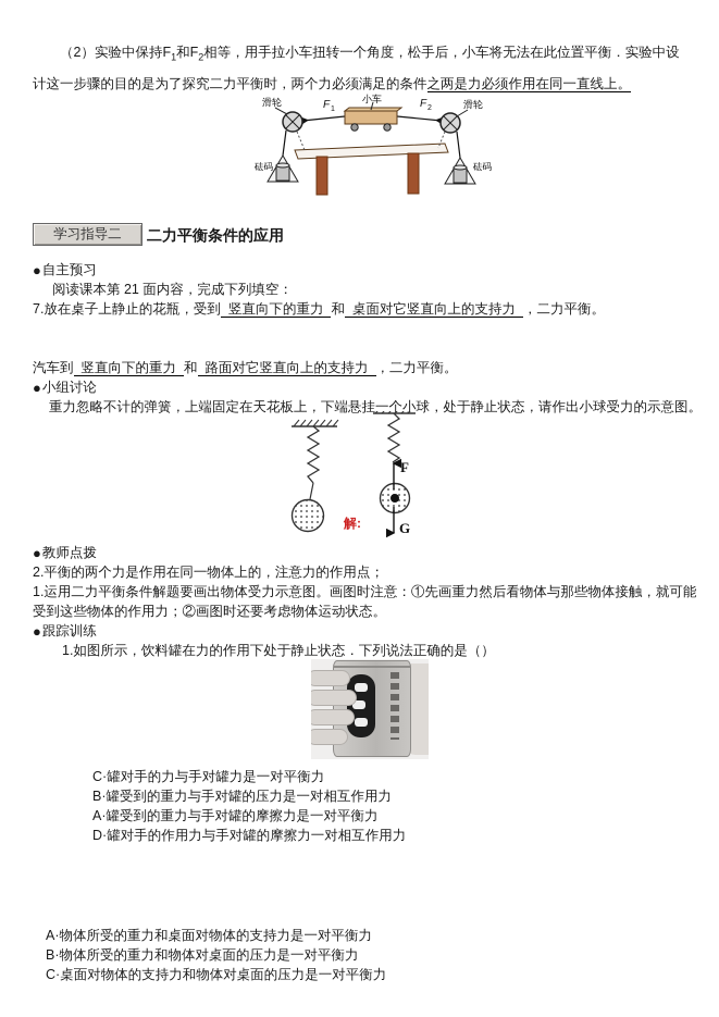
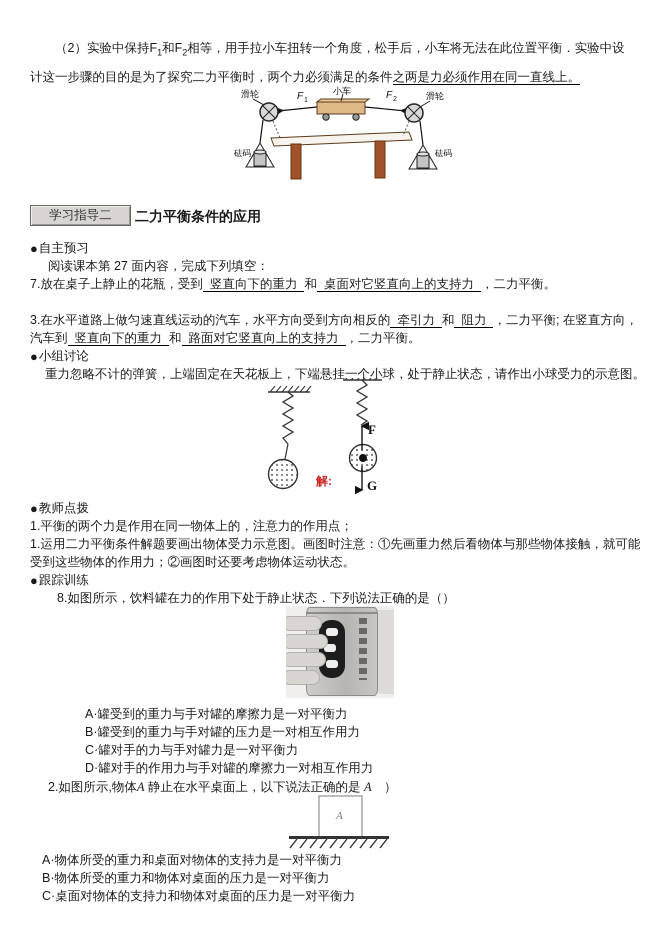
  （2）实验中保持F1和F2相等，用手拉小车扭转一个角度，松手后，小车将无法在此位置平衡．实验中设计这一步骤的目的是为了探究二力平衡时，两个力必须满足的条件之两是力必须作用在同一直线上。
  滑轮
  滑轮
  小车
  F
  F
  砝码
  砝码
  学习指导二
  二力平衡条件的应用
  ●自主预习
- 阅读课本第 21 面内容，完成下列填空：
+ 阅读课本第 27 面内容，完成下列填空：
  7.放在桌子上静止的花瓶，受到 竖直向下的重力 和 桌面对它竖直向上的支持力 ，二力平衡。
+ 3.在水平道路上做匀速直线运动的汽车，水平方向受到方向相反的 牵引力 和 阻力 ，二力平衡; 在竖直方向，
  汽车到 竖直向下的重力 和 路面对它竖直向上的支持力 ，二力平衡。
  ●小组讨论
  重力忽略不计的弹簧，上端固定在天花板上，下端悬挂一个小球，处于静止状态，请作出小球受力的示意图。
  F
  G
  解:
  ●教师点拨
- 2.平衡的两个力是作用在同一物体上的，注意力的作用点；
+ 1.平衡的两个力是作用在同一物体上的，注意力的作用点；
  1.运用二力平衡条件解题要画出物体受力示意图。画图时注意：①先画重力然后看物体与那些物体接触，就可能受到这些物体的作用力；②画图时还要考虑物体运动状态。
  ●跟踪训练
- 1.如图所示，饮料罐在力的作用下处于静止状态．下列说法正确的是（）
+ 8.如图所示，饮料罐在力的作用下处于静止状态．下列说法正确的是（）
- C·罐对手的力与手对罐力是一对平衡力
+ A·罐受到的重力与手对罐的摩擦力是一对平衡力
  B·罐受到的重力与手对罐的压力是一对相互作用力
- A·罐受到的重力与手对罐的摩擦力是一对平衡力
+ C·罐对手的力与手对罐力是一对平衡力
  D·罐对手的作用力与手对罐的摩擦力一对相互作用力
+ 2.如图所示,物体A 静止在水平桌面上，以下说法正确的是 A ）
+ A
  A·物体所受的重力和桌面对物体的支持力是一对平衡力
  B·物体所受的重力和物体对桌面的压力是一对平衡力
  C·桌面对物体的支持力和物体对桌面的压力是一对平衡力
